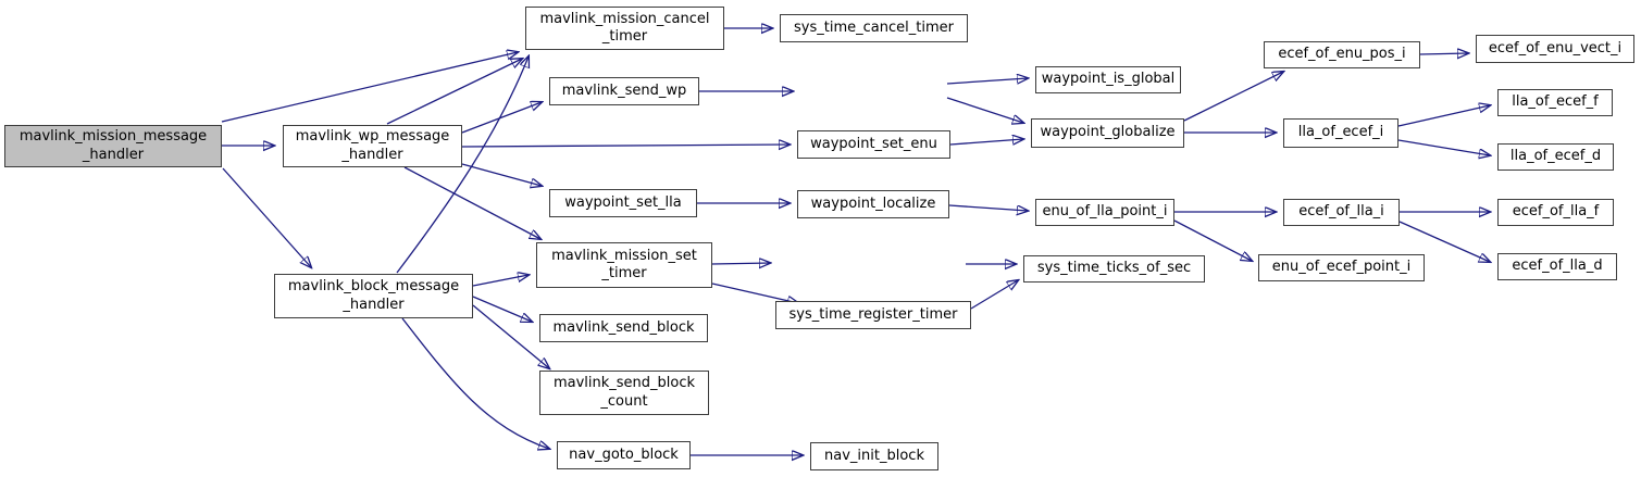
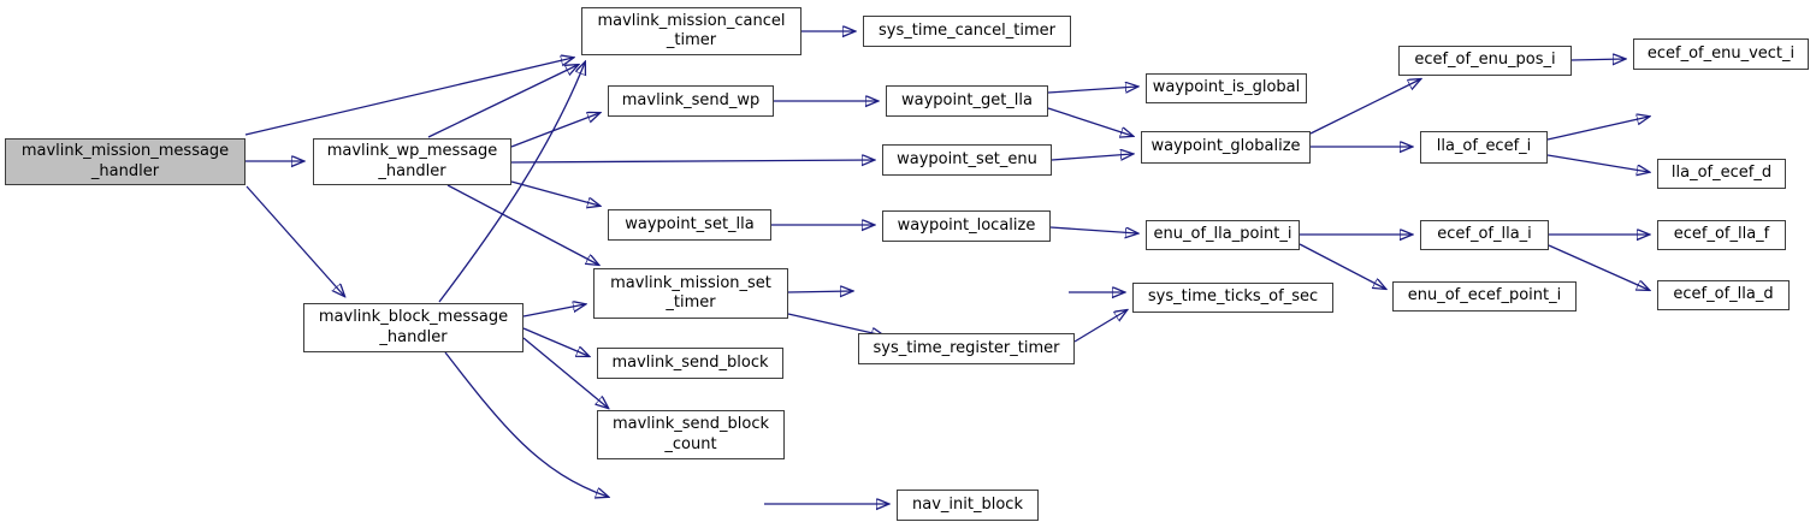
  mavlink_mission_message
  _handler
  mavlink_wp_message
  _handler
  mavlink_block_message
  _handler
  mavlink_mission_cancel
  _timer
  mavlink_send_wp
  waypoint_set_lla
  mavlink_mission_set
  _timer
  mavlink_send_block
  mavlink_send_block
  _count
- nav_goto_block
  sys_time_cancel_timer
+ waypoint_get_lla
  waypoint_set_enu
  waypoint_localize
  sys_time_register_timer
  nav_init_block
  waypoint_is_global
  waypoint_globalize
  enu_of_lla_point_i
  sys_time_ticks_of_sec
  ecef_of_enu_pos_i
  lla_of_ecef_i
  ecef_of_lla_i
  enu_of_ecef_point_i
  ecef_of_enu_vect_i
- lla_of_ecef_f
  lla_of_ecef_d
  ecef_of_lla_f
  ecef_of_lla_d
